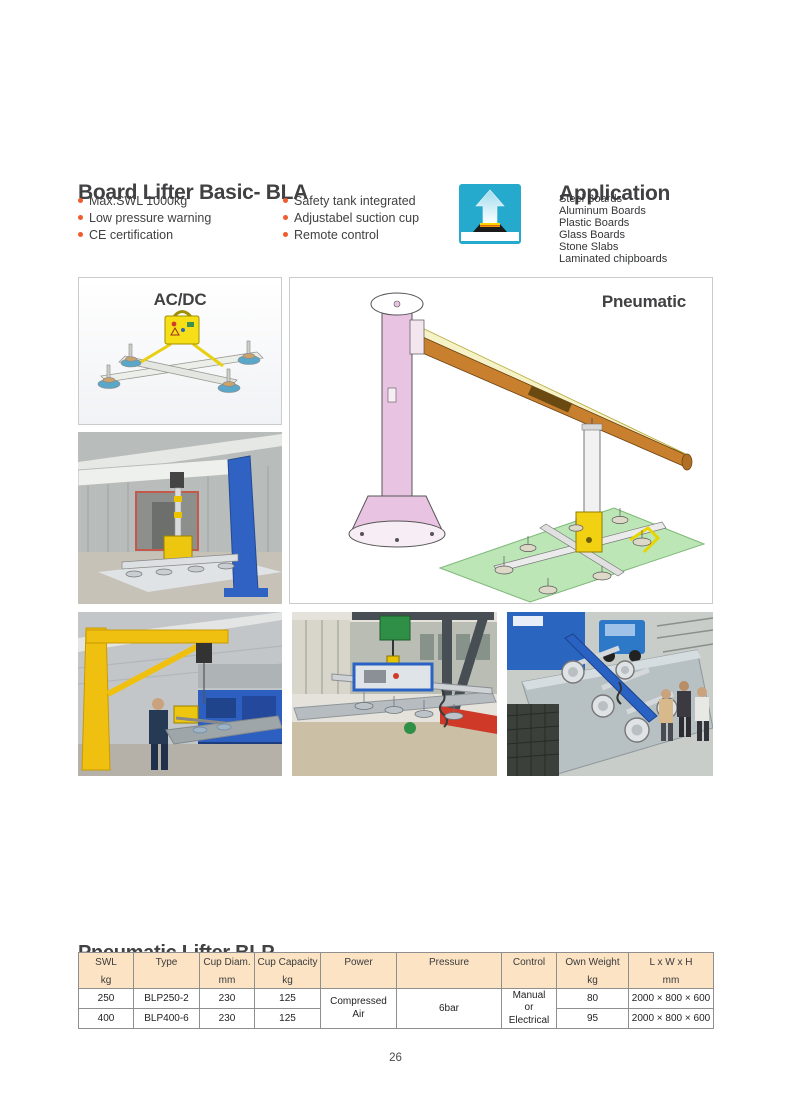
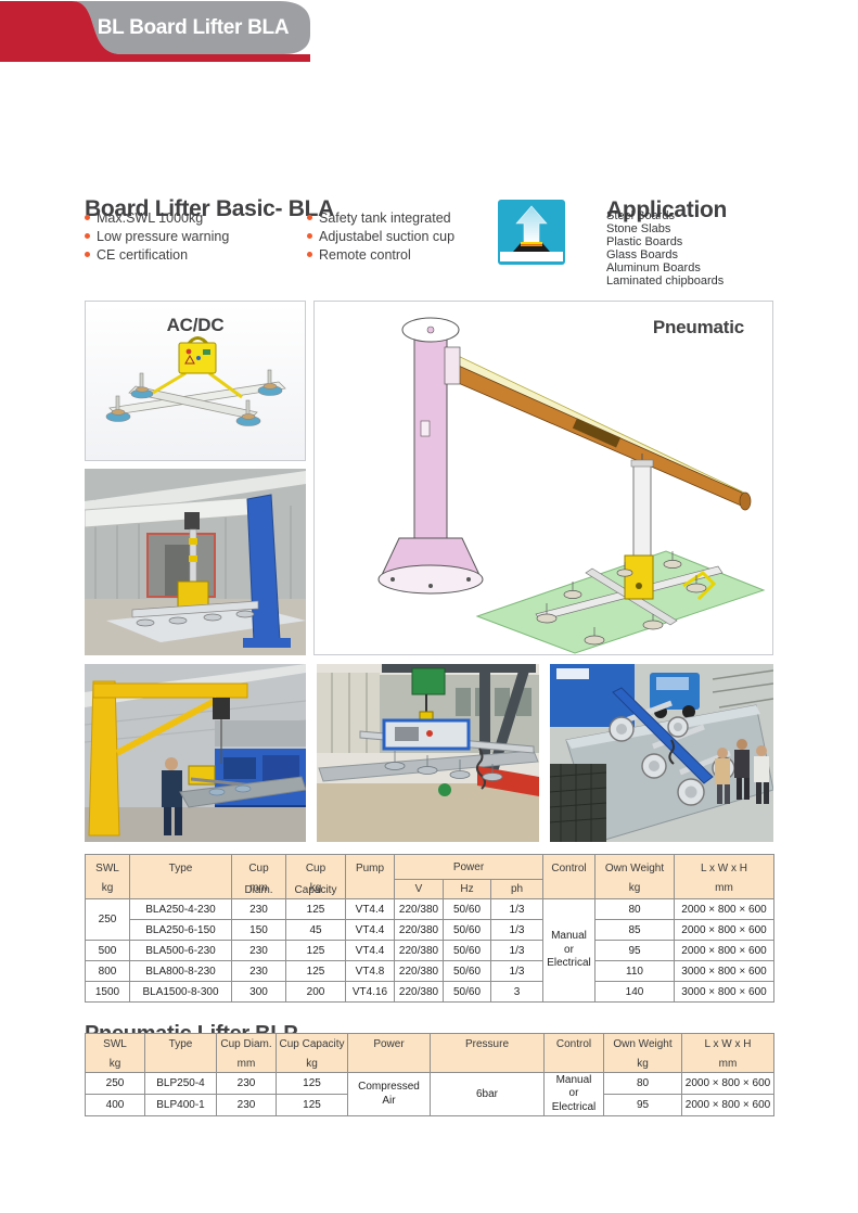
+ BL Board Lifter BLA
  Board Lifter Basic- BLA
  Max.SWL 1000kg
  Low pressure warning
  CE certification
  Safety tank integrated
  Adjustabel suction cup
  Remote control
  Application
  Steel Boards
- Aluminum Boards
+ Stone Slabs
  Plastic Boards
  Glass Boards
- Stone Slabs
+ Aluminum Boards
  Laminated chipboards
  AC/DC
  Pneumatic
+ SWLkg	Type	Cup Diam.mm	Cup Capacitykg	Pump	Power	Control	Own Weightkg	L x W x Hmm
+ V	Hz	ph
+ 250	BLA250-4-230	230	125	VT4.4	220/380	50/60	1/3	ManualorElectrical	80	2000 × 800 × 600
+ BLA250-6-150	150	45	VT4.4	220/380	50/60	1/3	85	2000 × 800 × 600
+ 500	BLA500-6-230	230	125	VT4.4	220/380	50/60	1/3	95	2000 × 800 × 600
+ 800	BLA800-8-230	230	125	VT4.8	220/380	50/60	1/3	110	3000 × 800 × 600
+ 1500	BLA1500-8-300	300	200	VT4.16	220/380	50/60	3	140	3000 × 800 × 600
  SWLkg	Type	Cup Diam.mm	Cup Capacitykg	Power	Pressure	Control	Own Weightkg	L x W x Hmm
- 250	BLP250-2	230	125	CompressedAir	6bar	ManualorElectrical	80	2000 × 800 × 600
+ 250	BLP250-4	230	125	CompressedAir	6bar	ManualorElectrical	80	2000 × 800 × 600
- 400	BLP400-6	230	125	95	2000 × 800 × 600
+ 400	BLP400-1	230	125	95	2000 × 800 × 600
- 26
